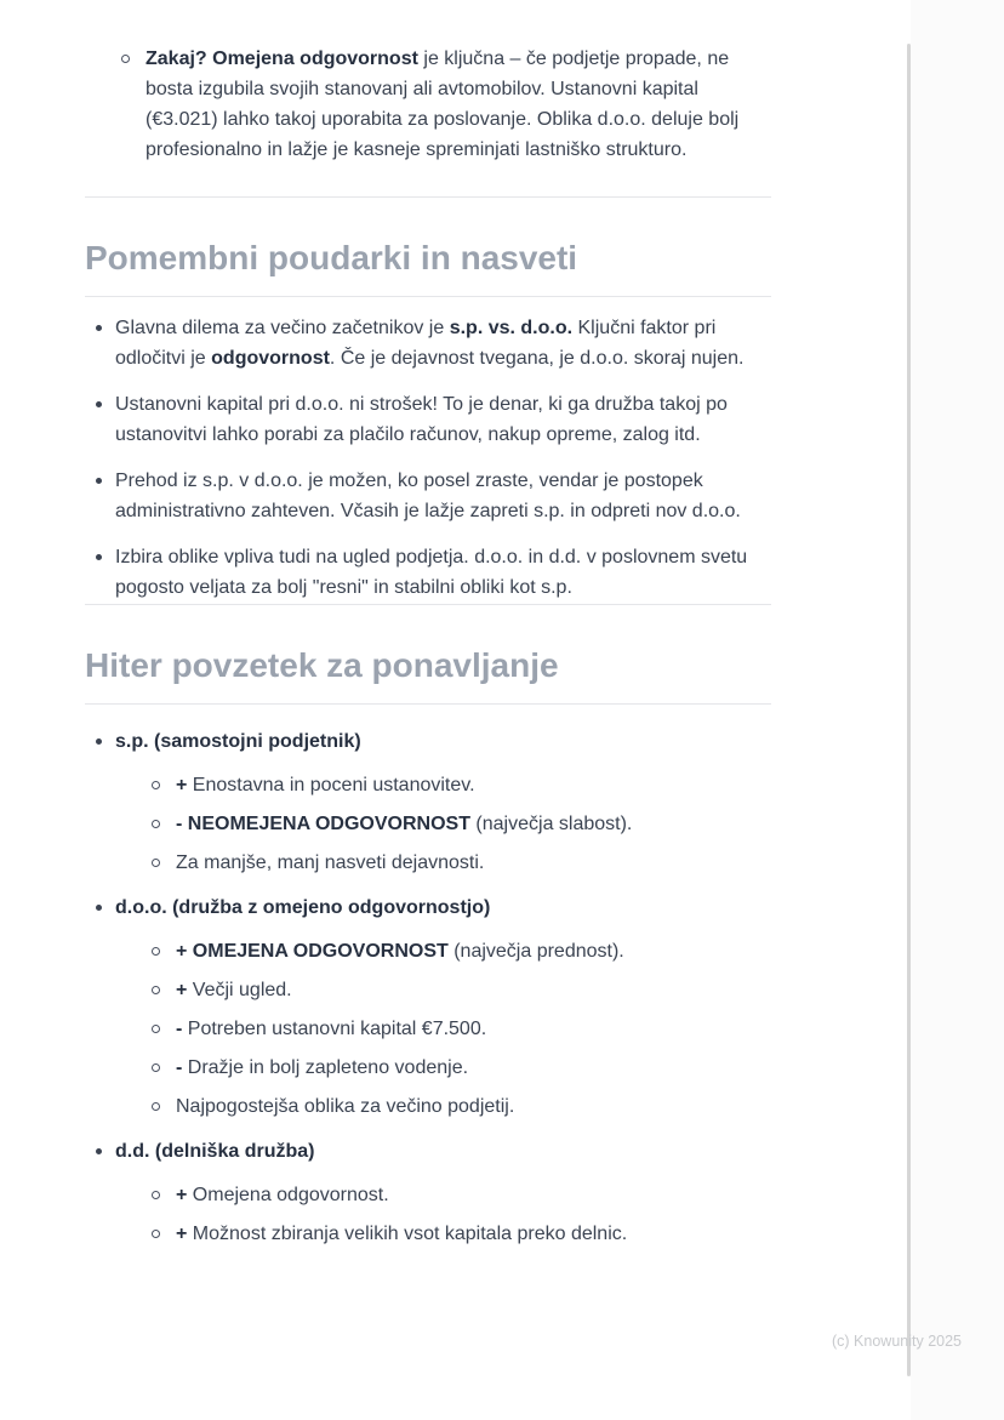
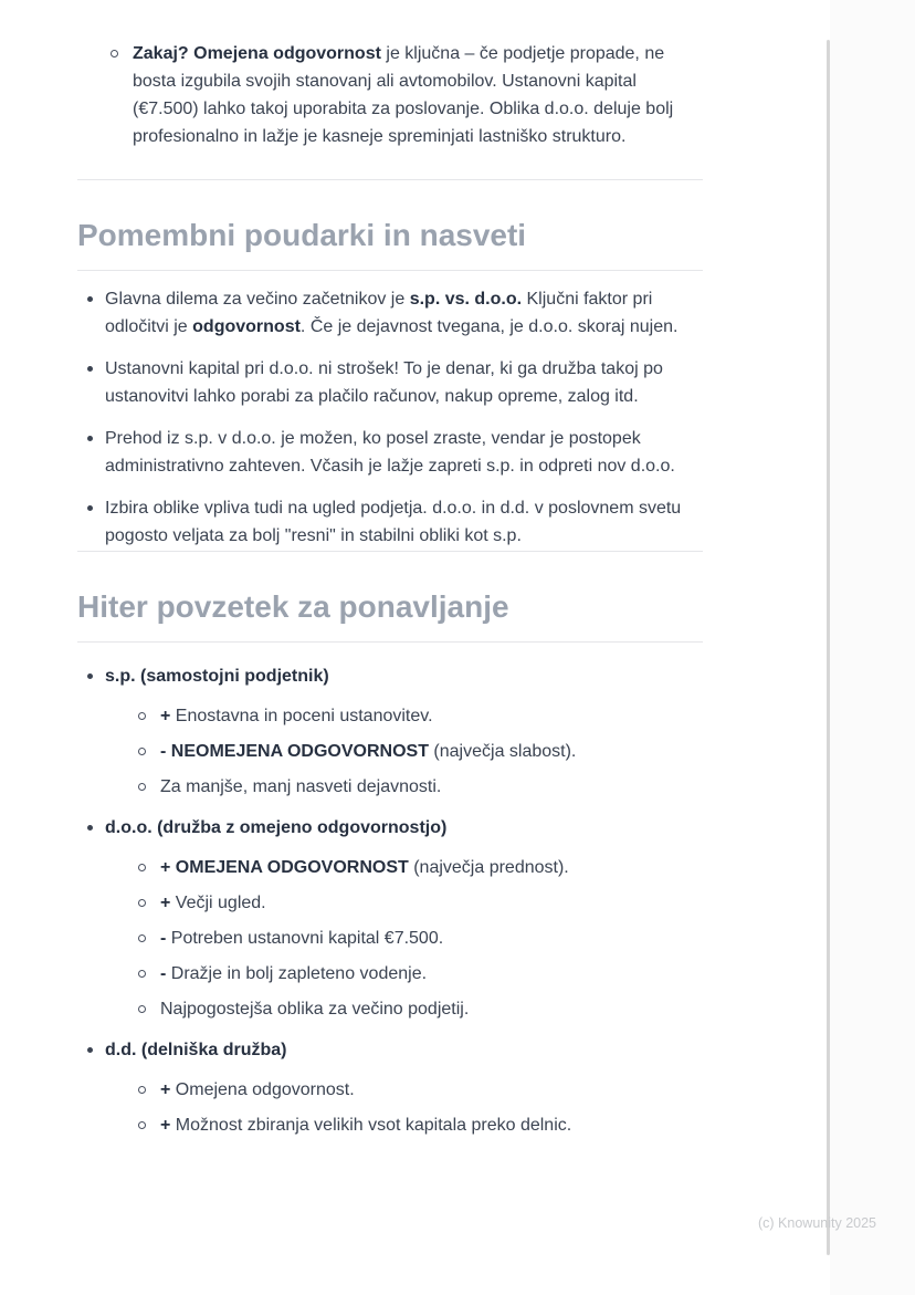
- Zakaj? Omejena odgovornost je ključna – če podjetje propade, ne bosta izgubila svojih stanovanj ali avtomobilov. Ustanovni kapital (€3.021) lahko takoj uporabita za poslovanje. Oblika d.o.o. deluje bolj profesionalno in lažje je kasneje spreminjati lastniško strukturo.
+ Zakaj? Omejena odgovornost je ključna – če podjetje propade, ne bosta izgubila svojih stanovanj ali avtomobilov. Ustanovni kapital (€7.500) lahko takoj uporabita za poslovanje. Oblika d.o.o. deluje bolj profesionalno in lažje je kasneje spreminjati lastniško strukturo.
  Pomembni poudarki in nasveti
  Glavna dilema za večino začetnikov je s.p. vs. d.o.o. Ključni faktor pri odločitvi je odgovornost. Če je dejavnost tvegana, je d.o.o. skoraj nujen.
  Ustanovni kapital pri d.o.o. ni strošek! To je denar, ki ga družba takoj po ustanovitvi lahko porabi za plačilo računov, nakup opreme, zalog itd.
  Prehod iz s.p. v d.o.o. je možen, ko posel zraste, vendar je postopek administrativno zahteven. Včasih je lažje zapreti s.p. in odpreti nov d.o.o.
  Izbira oblike vpliva tudi na ugled podjetja. d.o.o. in d.d. v poslovnem svetu pogosto veljata za bolj "resni" in stabilni obliki kot s.p.
  Hiter povzetek za ponavljanje
  s.p. (samostojni podjetnik)
  + Enostavna in poceni ustanovitev.
  - NEOMEJENA ODGOVORNOST (največja slabost).
  Za manjše, manj nasveti dejavnosti.
  d.o.o. (družba z omejeno odgovornostjo)
  + OMEJENA ODGOVORNOST (največja prednost).
  + Večji ugled.
  - Potreben ustanovni kapital €7.500.
  - Dražje in bolj zapleteno vodenje.
  Najpogostejša oblika za večino podjetij.
  d.d. (delniška družba)
  + Omejena odgovornost.
  + Možnost zbiranja velikih vsot kapitala preko delnic.
  (c) Knowunity 2025
